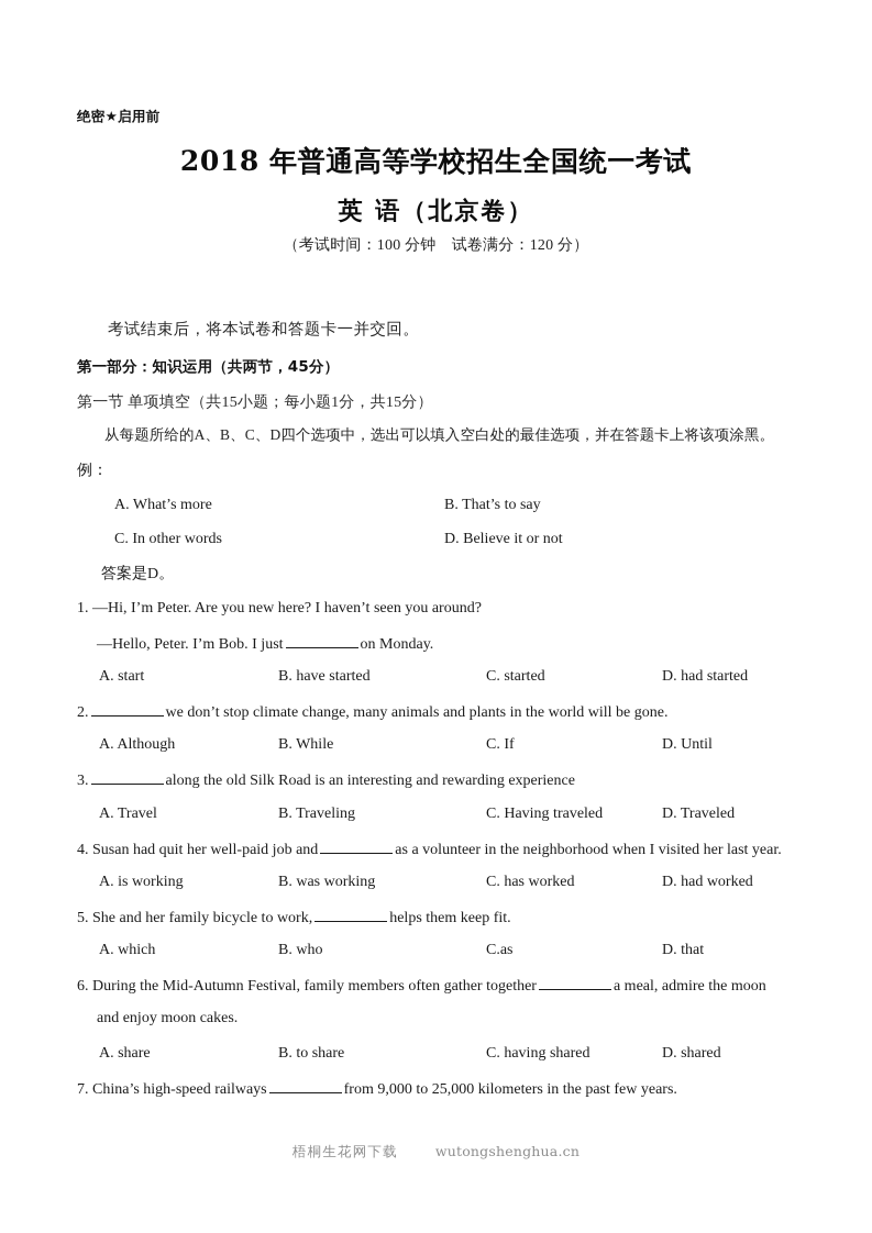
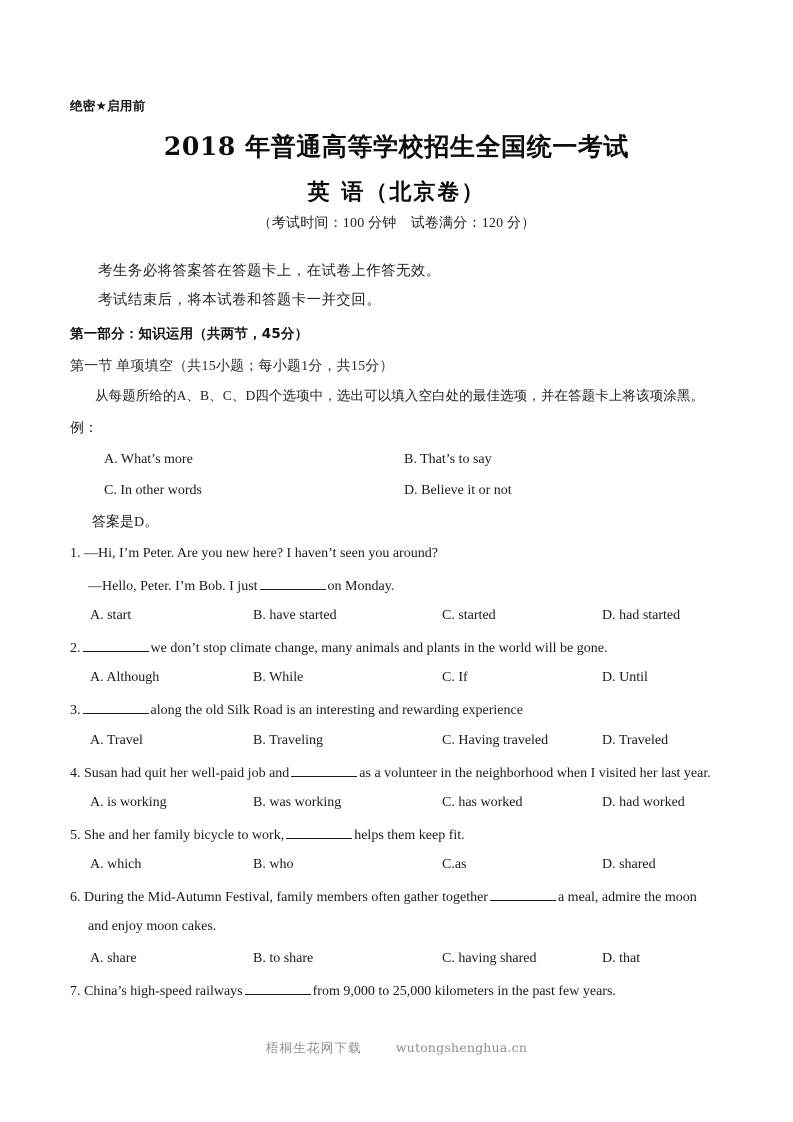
  绝密★启用前
  2018 年普通高等学校招生全国统一考试
  英 语（北京卷）
  （考试时间：100 分钟 试卷满分：120 分）
+ 考生务必将答案答在答题卡上，在试卷上作答无效。
  考试结束后，将本试卷和答题卡一并交回。
  第一部分：知识运用（共两节，45分）
  第一节 单项填空（共15小题；每小题1分，共15分）
  从每题所给的A、B、C、D四个选项中，选出可以填入空白处的最佳选项，并在答题卡上将该项涂黑。
  例：
  A. What’s more
  B. That’s to say
  C. In other words
  D. Believe it or not
  答案是D。
  1. —Hi, I’m Peter. Are you new here? I haven’t seen you around?
  —Hello, Peter. I’m Bob. I just on Monday.
  A. start
  B. have started
  C. started
  D. had started
  2. we don’t stop climate change, many animals and plants in the world will be gone.
  A. Although
  B. While
  C. If
  D. Until
  3. along the old Silk Road is an interesting and rewarding experience
  A. Travel
  B. Traveling
  C. Having traveled
  D. Traveled
  4. Susan had quit her well-paid job and as a volunteer in the neighborhood when I visited her last year.
  A. is working
  B. was working
  C. has worked
  D. had worked
  5. She and her family bicycle to work, helps them keep fit.
  A. which
  B. who
  C.as
- D. that
+ D. shared
  6. During the Mid-Autumn Festival, family members often gather together a meal, admire the moon
  and enjoy moon cakes.
  A. share
  B. to share
  C. having shared
- D. shared
+ D. that
  7. China’s high-speed railways from 9,000 to 25,000 kilometers in the past few years.
  梧桐生花网下载 wutongshenghua.cn
